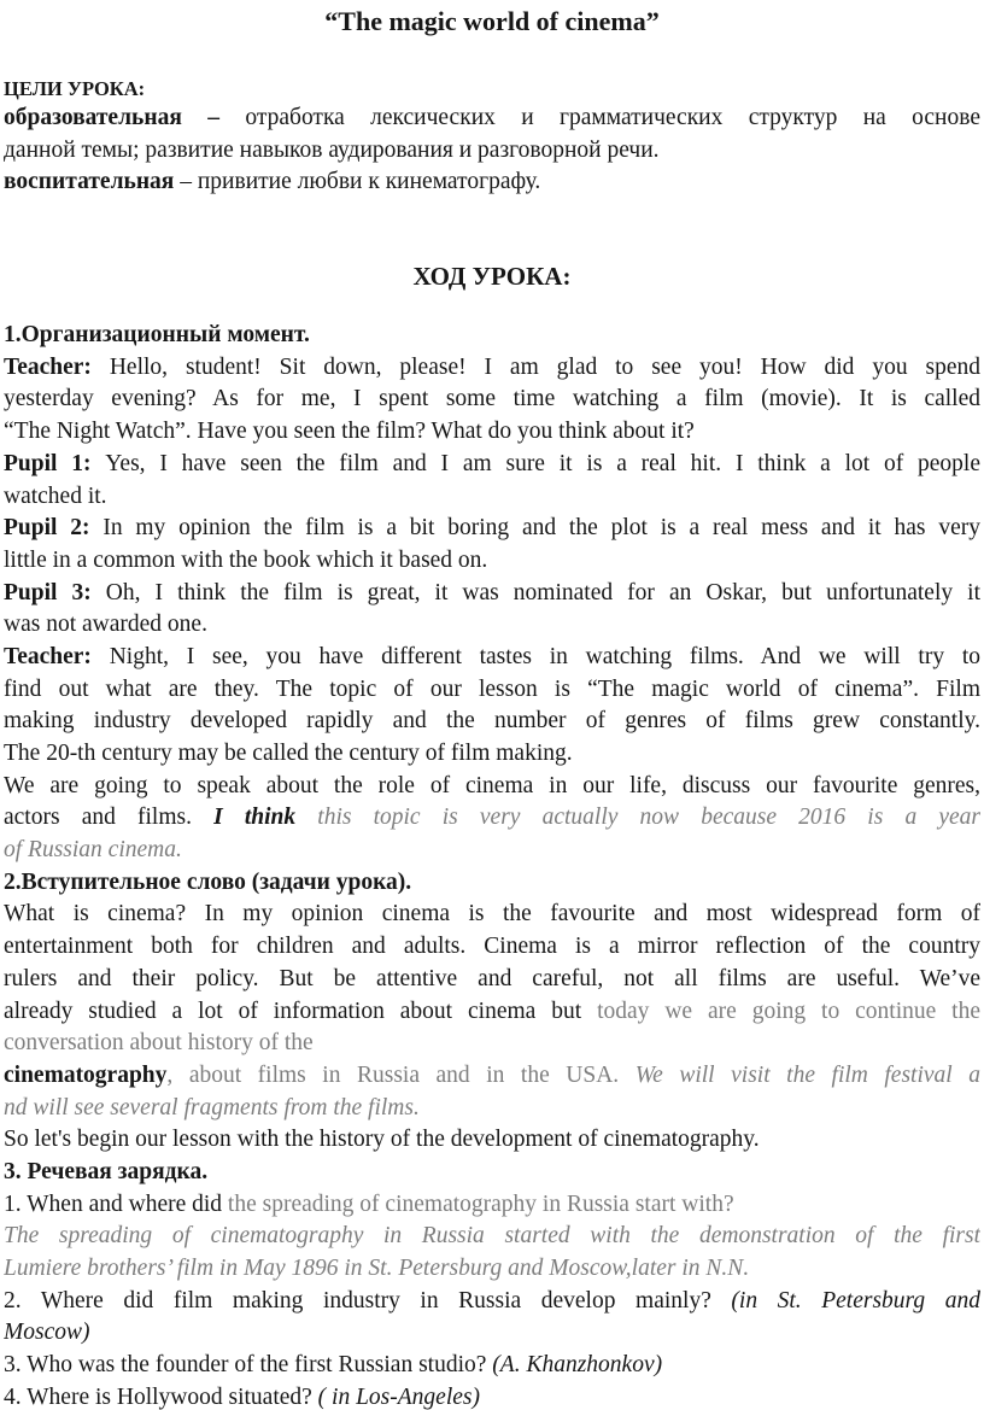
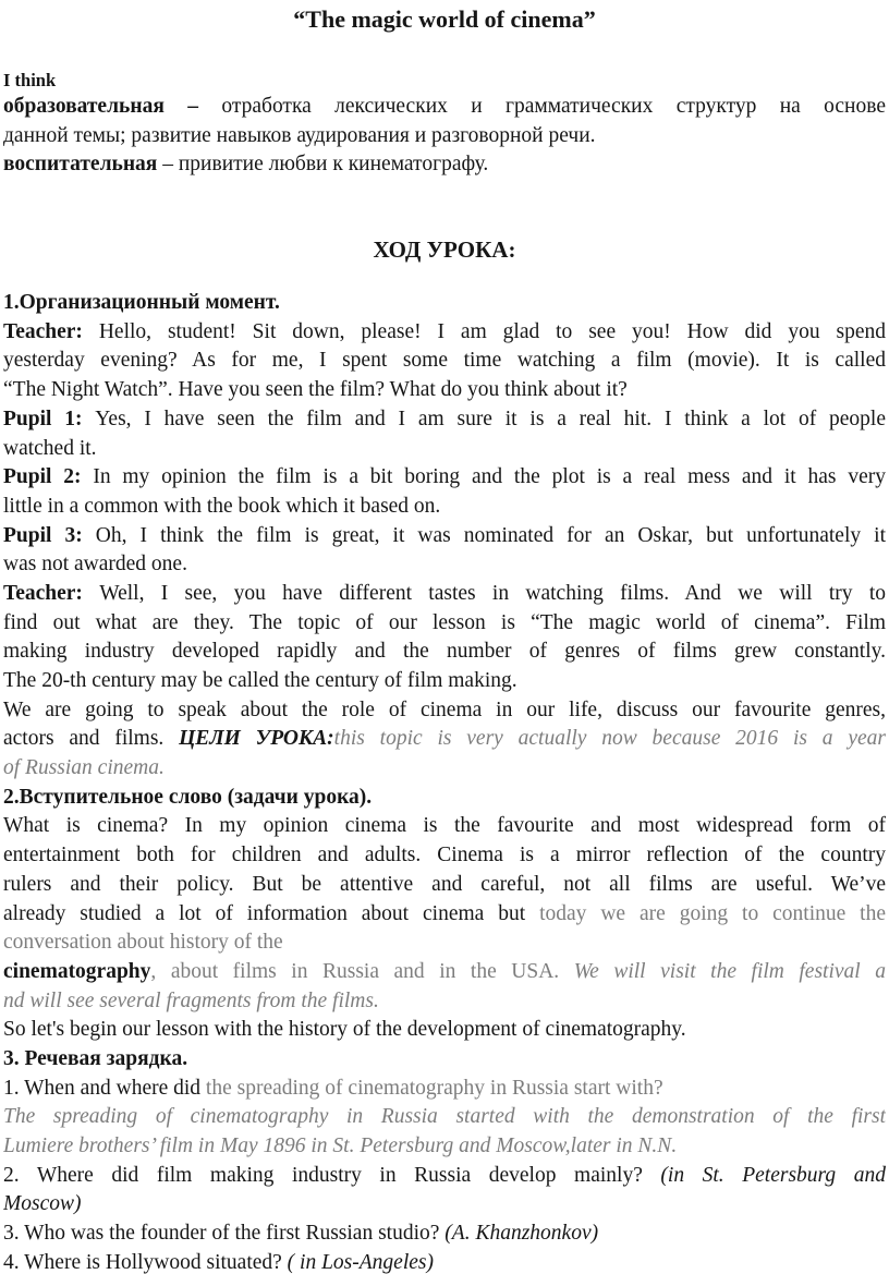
  “The magic world of cinema”
- ЦЕЛИ УРОКА:
+ I think
  образовательная – отработка лексических и грамматических структур на основе
  данной темы; развитие навыков аудирования и разговорной речи.
  воспитательная – привитие любви к кинематографу.
  ХОД УРОКА:
  1.Организационный момент.
  Teacher: Hello, student! Sit down, please! I am glad to see you! How did you spend
  yesterday evening? As for me, I spent some time watching a film (movie). It is called
  “The Night Watch”. Have you seen the film? What do you think about it?
  Pupil 1: Yes, I have seen the film and I am sure it is a real hit. I think a lot of people
  watched it.
  Pupil 2: In my opinion the film is a bit boring and the plot is a real mess and it has very
  little in a common with the book which it based on.
  Pupil 3: Oh, I think the film is great, it was nominated for an Oskar, but unfortunately it
  was not awarded one.
- Teacher: Night, I see, you have different tastes in watching films. And we will try to
+ Teacher: Well, I see, you have different tastes in watching films. And we will try to
  find out what are they. The topic of our lesson is “The magic world of cinema”. Film
  making industry developed rapidly and the number of genres of films grew constantly.
  The 20-th century may be called the century of film making.
  We are going to speak about the role of cinema in our life, discuss our favourite genres,
- actors and films. I think this topic is very actually now because 2016 is a year
+ actors and films. ЦЕЛИ УРОКА:this topic is very actually now because 2016 is a year
  of Russian cinema.
  2.Вступительное слово (задачи урока).
  What is cinema? In my opinion cinema is the favourite and most widespread form of
  entertainment both for children and adults. Cinema is a mirror reflection of the country
  rulers and their policy. But be attentive and careful, not all films are useful. We’ve
  already studied a lot of information about cinema but today we are going to continue the
  conversation about history of the
  cinematography, about films in Russia and in the USA. We will visit the film festival a
  nd will see several fragments from the films.
  So let's begin our lesson with the history of the development of cinematography.
  3. Речевая зарядка.
  1. When and where did the spreading of cinematography in Russia start with?
  The spreading of cinematography in Russia started with the demonstration of the first
  Lumiere brothers’ film in May 1896 in St. Petersburg and Moscow,later in N.N.
  2. Where did film making industry in Russia develop mainly? (in St. Petersburg and
  Moscow)
  3. Who was the founder of the first Russian studio? (A. Khanzhonkov)
  4. Where is Hollywood situated? ( in Los-Angeles)
